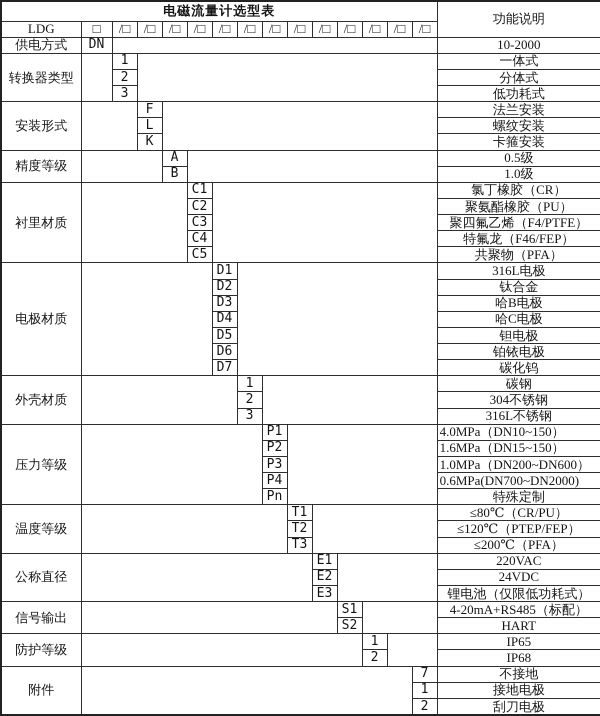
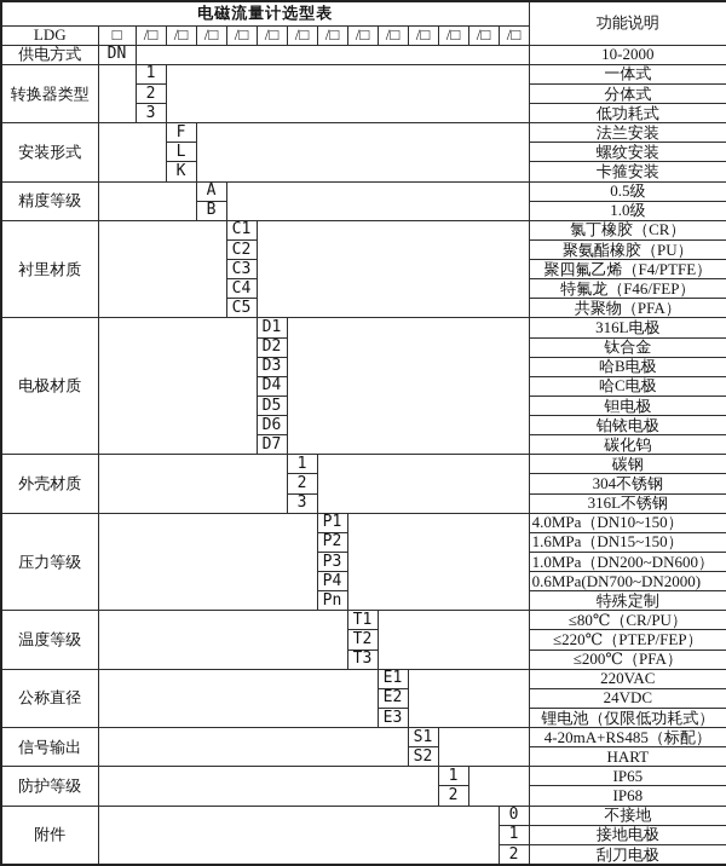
  电磁流量计选型表	功能说明
  LDG	□	/□	/□	/□	/□	/□	/□	/□	/□	/□	/□	/□	/□	/□
  供电方式	DN		10-2000
  转换器类型		1		一体式
  2	分体式
  3	低功耗式
  安装形式		F		法兰安装
  L	螺纹安装
  K	卡箍安装
  精度等级		A		0.5级
  B	1.0级
  衬里材质		C1		氯丁橡胶（CR）
  C2	聚氨酯橡胶（PU）
  C3	聚四氟乙烯（F4/PTFE）
  C4	特氟龙（F46/FEP）
  C5	共聚物（PFA）
  电极材质		D1		316L电极
  D2	钛合金
  D3	哈B电极
  D4	哈C电极
  D5	钽电极
  D6	铂铱电极
  D7	碳化钨
  外壳材质		1		碳钢
  2	304不锈钢
  3	316L不锈钢
  压力等级		P1		4.0MPa（DN10~150）
  P2	1.6MPa（DN15~150）
  P3	1.0MPa（DN200~DN600）
  P4	0.6MPa(DN700~DN2000)
  Pn	特殊定制
  温度等级		T1		≤80℃（CR/PU）
- T2	≤120℃（PTEP/FEP）
+ T2	≤220℃（PTEP/FEP）
  T3	≤200℃（PFA）
  公称直径		E1		220VAC
  E2	24VDC
  E3	锂电池（仅限低功耗式）
  信号输出		S1		4-20mA+RS485（标配）
  S2	HART
  防护等级		1		IP65
  2	IP68
- 附件		7	不接地
+ 附件		0	不接地
  1	接地电极
  2	刮刀电极
